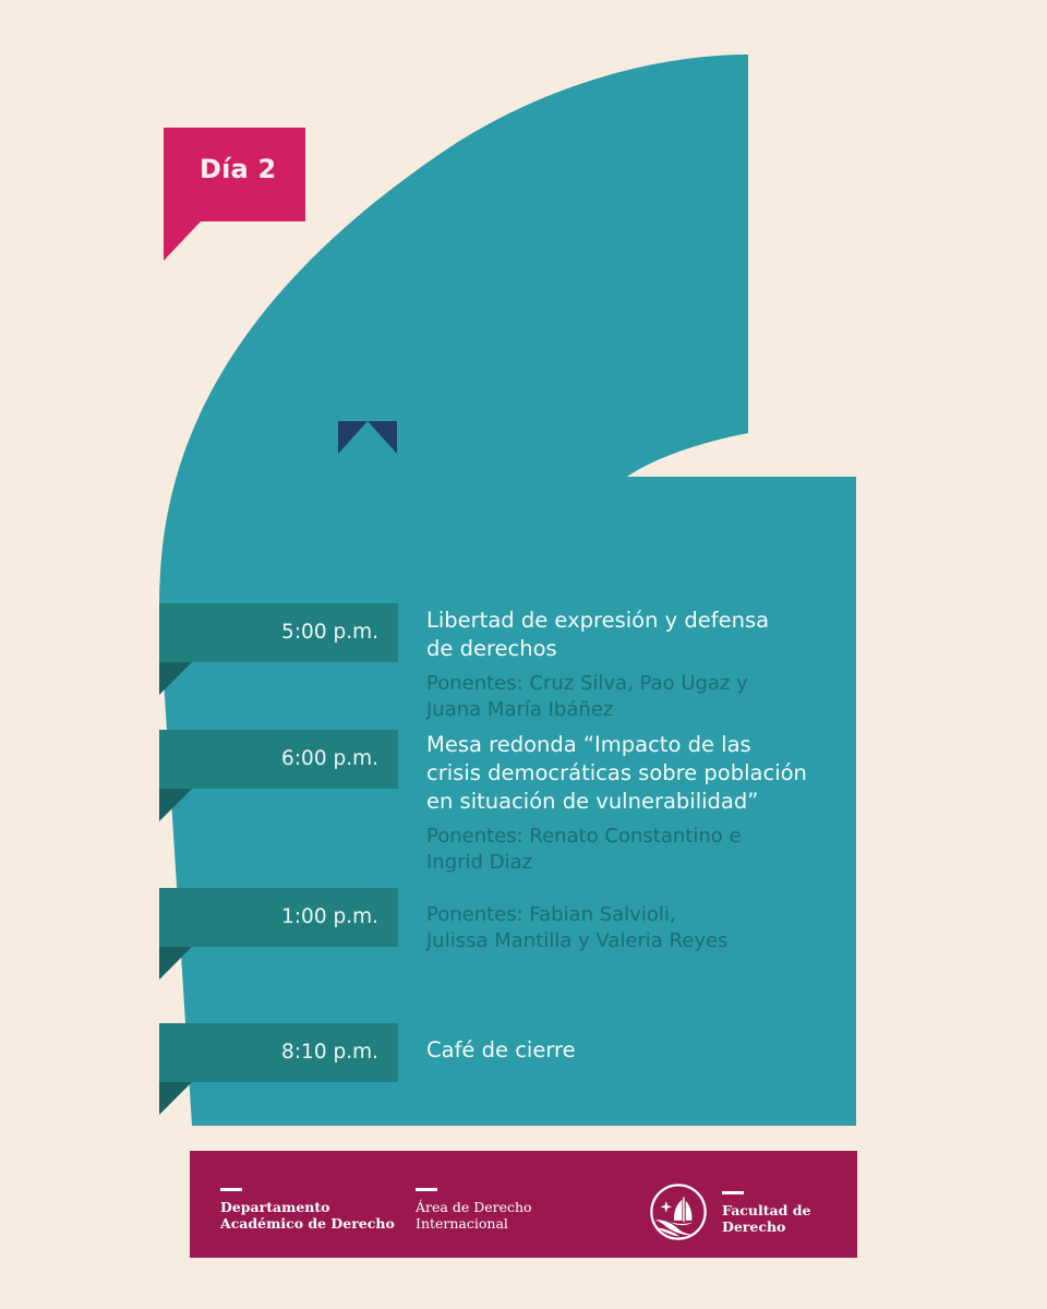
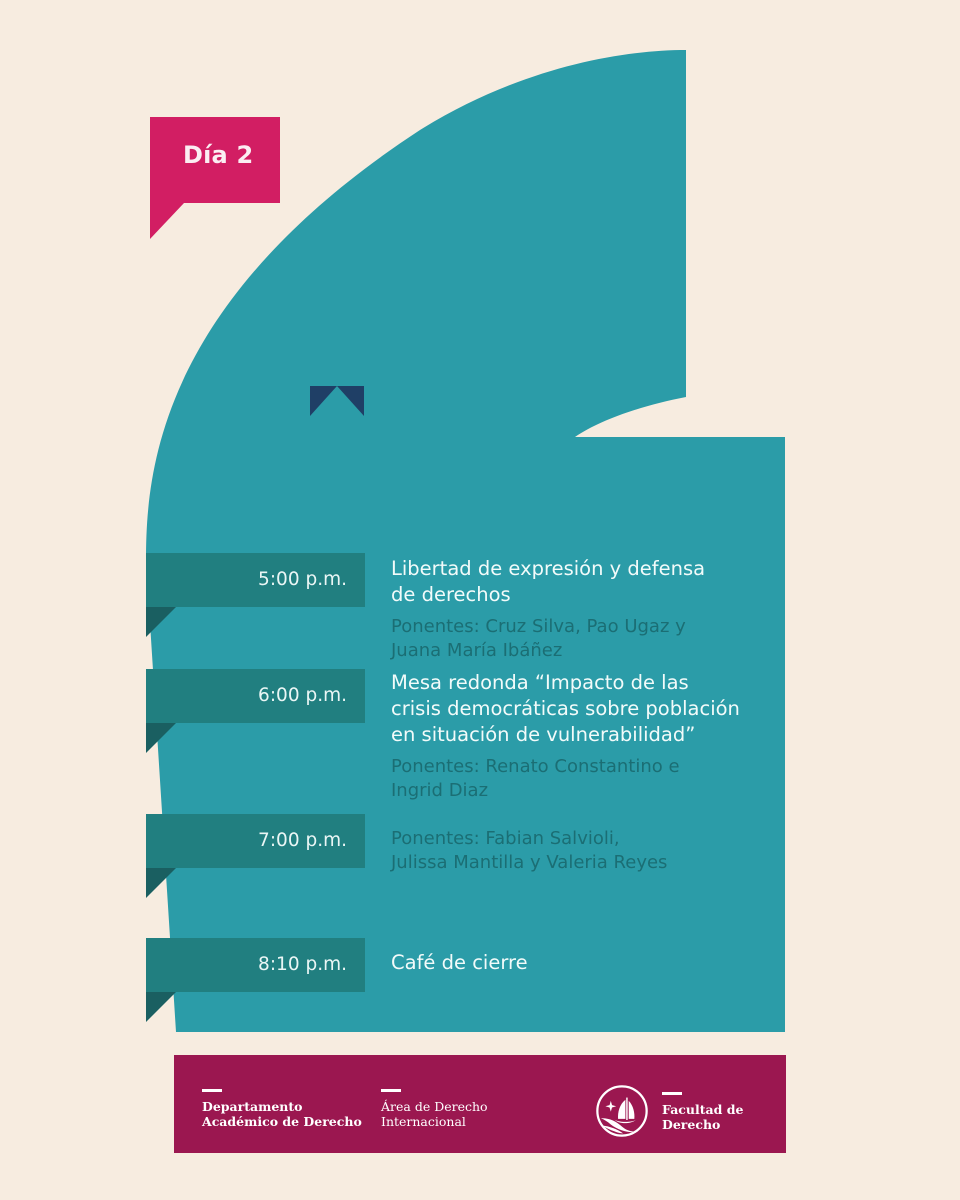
  Día 2
  5:00 p.m.
  Libertad de expresión y defensa
  de derechos
  Ponentes: Cruz Silva, Pao Ugaz y
  Juana María Ibáñez
  6:00 p.m.
  Mesa redonda “Impacto de las
  crisis democráticas sobre población
  en situación de vulnerabilidad”
  Ponentes: Renato Constantino e
  Ingrid Diaz
- 1:00 p.m.
+ 7:00 p.m.
  Ponentes: Fabian Salvioli,
  Julissa Mantilla y Valeria Reyes
  8:10 p.m.
  Café de cierre
  Departamento
  Académico de Derecho
  Área de Derecho
  Internacional
  Facultad de
  Derecho
